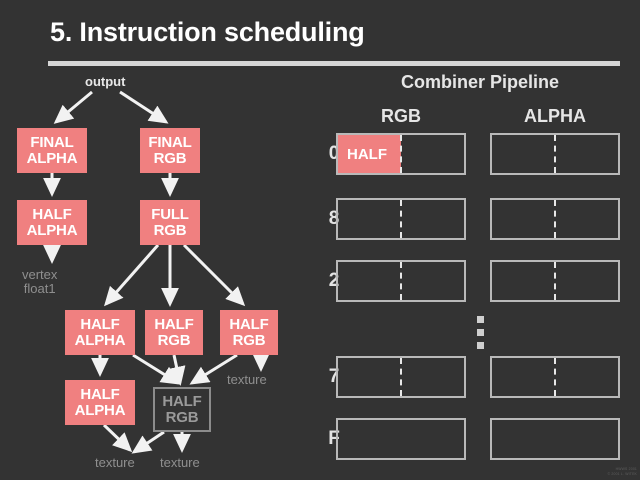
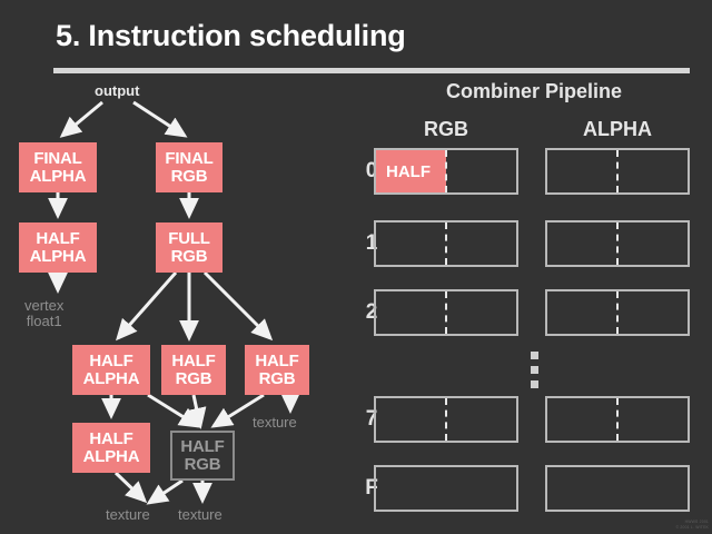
  5. Instruction scheduling
  output
  FINAL
  ALPHA
  FINAL
  RGB
  HALF
  ALPHA
  FULL
  RGB
  HALF
  ALPHA
  HALF
  RGB
  HALF
  RGB
  HALF
  ALPHA
  HALF
  RGB
  vertex
  float1
  texture
  texture
  texture
  Combiner Pipeline
  RGB
  ALPHA
  0
  HALF
- 8
+ 1
  2
  7
  F
